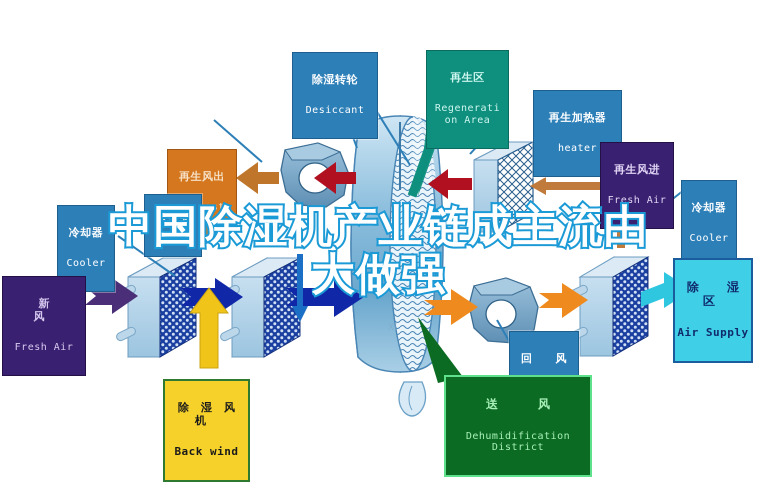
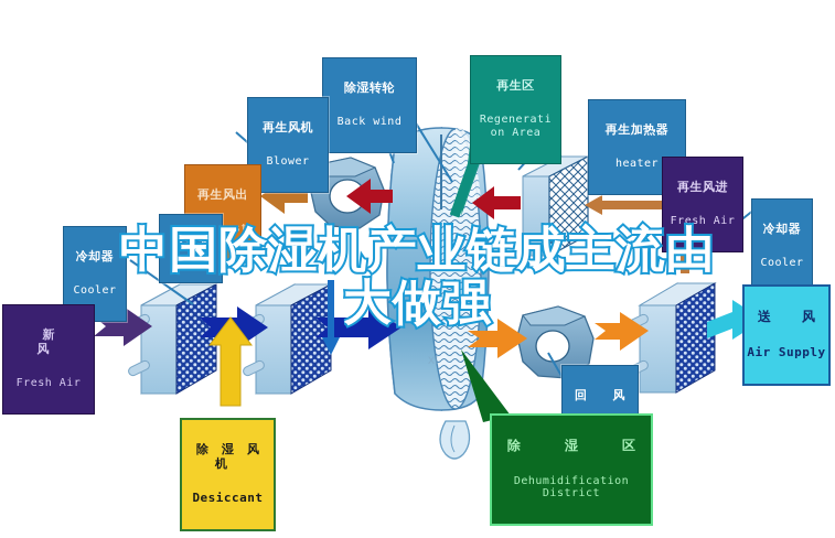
  xt
  除湿转轮
- Desiccant
+ Back wind
+ 再生风机
+ Blower
  再生区
  Regenerati
  on Area
  再生加热器
  heater
  再生风出
  再生风进
  Fresh Air
  冷却器
  Cooler
  冷却器
  冷却器
  Cooler
  新 风
  Fresh Air
  除湿风机
- Back wind
+ Desiccant
  回 风
- 送 风
+ 除 湿 区
  Dehumidification
  District
- 除 湿 区
+ 送 风
  Air Supply
  中国除湿机产业链成主流由
  大做强
